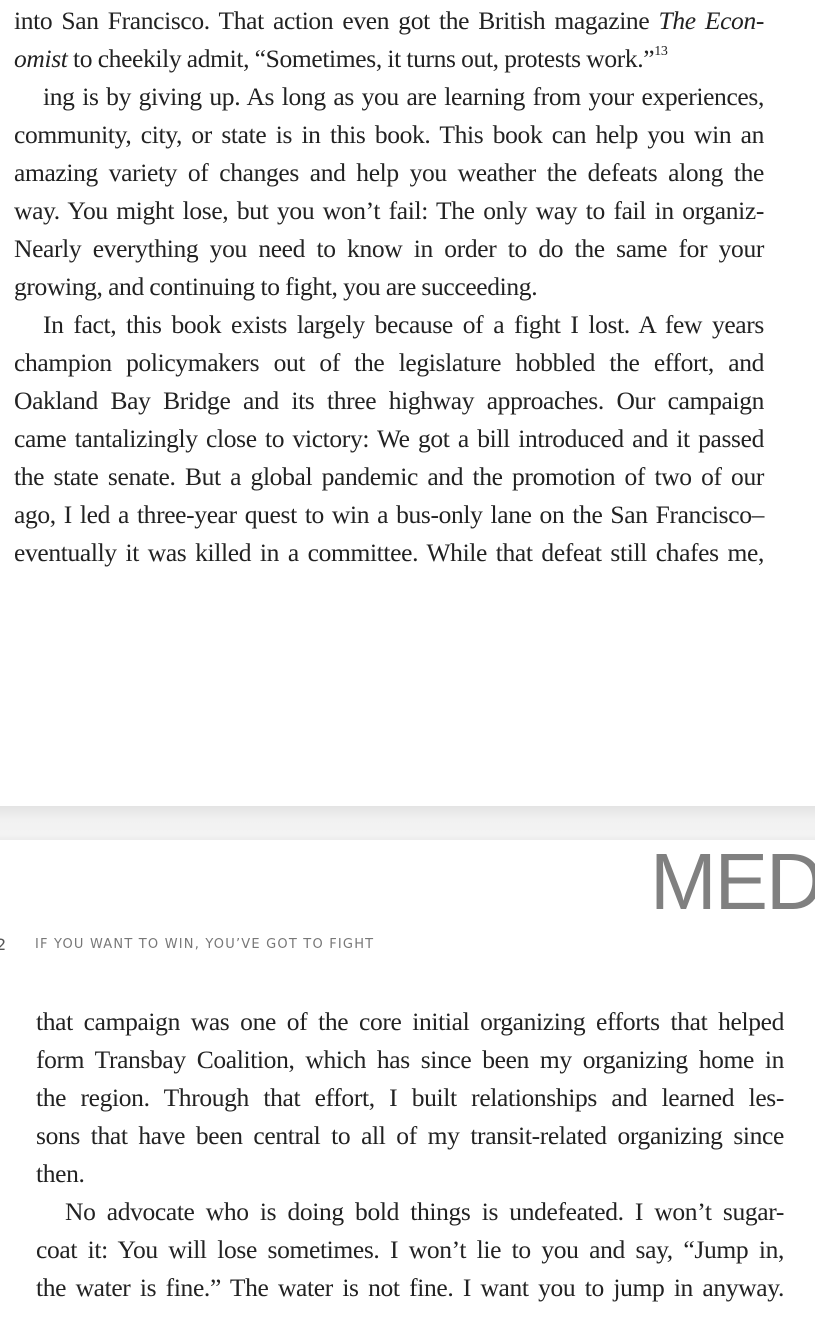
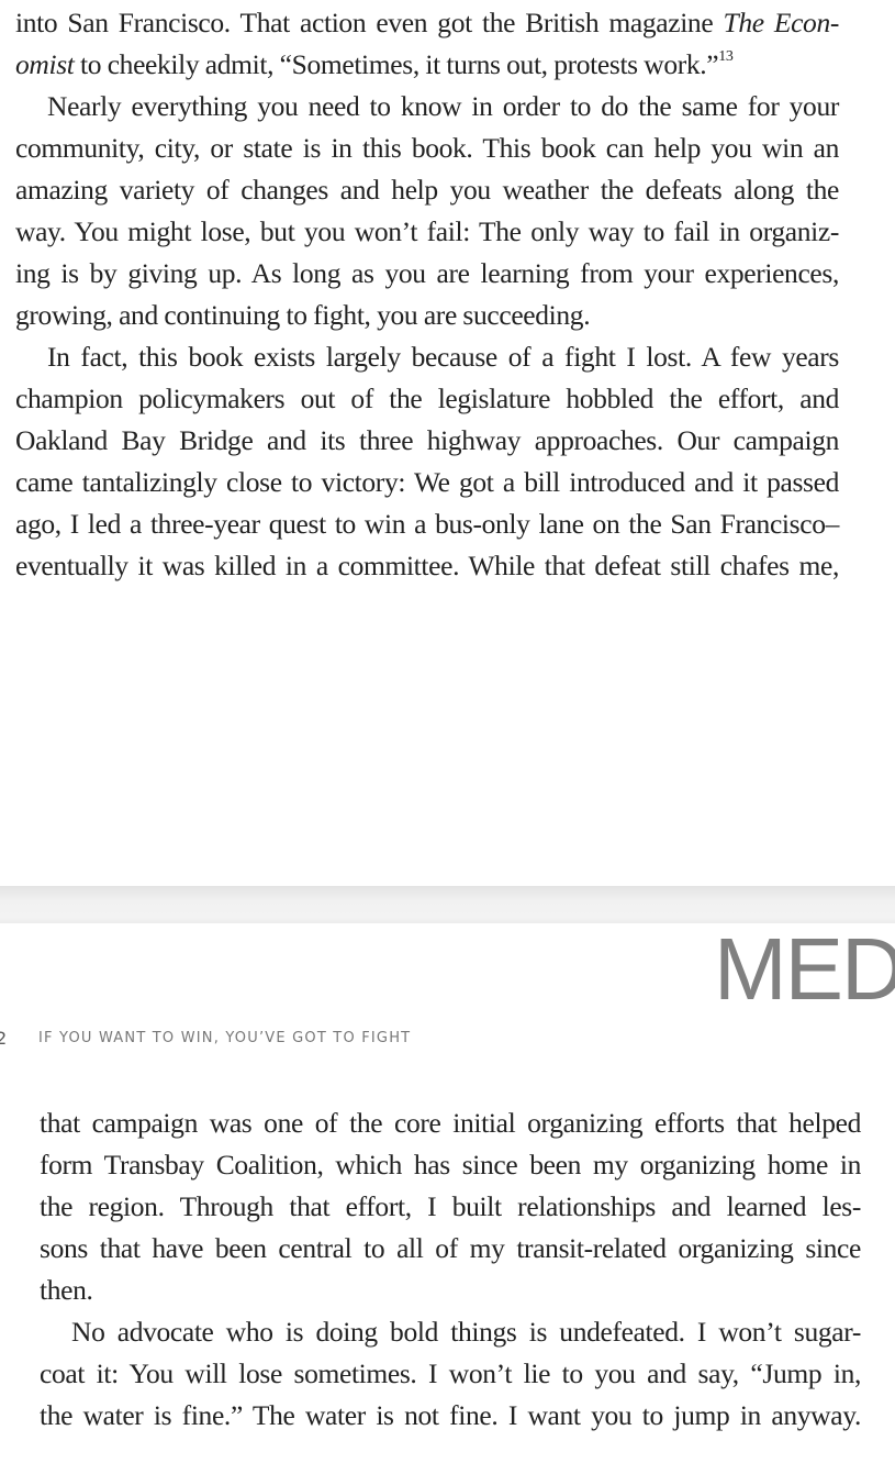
  into San Francisco. That action even got the British magazine The Econ-
  omist to cheekily admit, “Sometimes, it turns out, protests work.”13
- ing is by giving up. As long as you are learning from your experiences,
+ Nearly everything you need to know in order to do the same for your
  community, city, or state is in this book. This book can help you win an
  amazing variety of changes and help you weather the defeats along the
  way. You might lose, but you won’t fail: The only way to fail in organiz-
- Nearly everything you need to know in order to do the same for your
+ ing is by giving up. As long as you are learning from your experiences,
  growing, and continuing to fight, you are succeeding.
  In fact, this book exists largely because of a fight I lost. A few years
  champion policymakers out of the legislature hobbled the effort, and
  Oakland Bay Bridge and its three highway approaches. Our campaign
  came tantalizingly close to victory: We got a bill introduced and it passed
- the state senate. But a global pandemic and the promotion of two of our
  ago, I led a three-year quest to win a bus-only lane on the San Francisco–
  eventually it was killed in a committee. While that defeat still chafes me,
  MED
  2
  IF YOU WANT TO WIN, YOU’VE GOT TO FIGHT
  that campaign was one of the core initial organizing efforts that helped
  form Transbay Coalition, which has since been my organizing home in
  the region. Through that effort, I built relationships and learned les-
  sons that have been central to all of my transit-related organizing since
  then.
  No advocate who is doing bold things is undefeated. I won’t sugar-
  coat it: You will lose sometimes. I won’t lie to you and say, “Jump in,
  the water is fine.” The water is not fine. I want you to jump in anyway.
